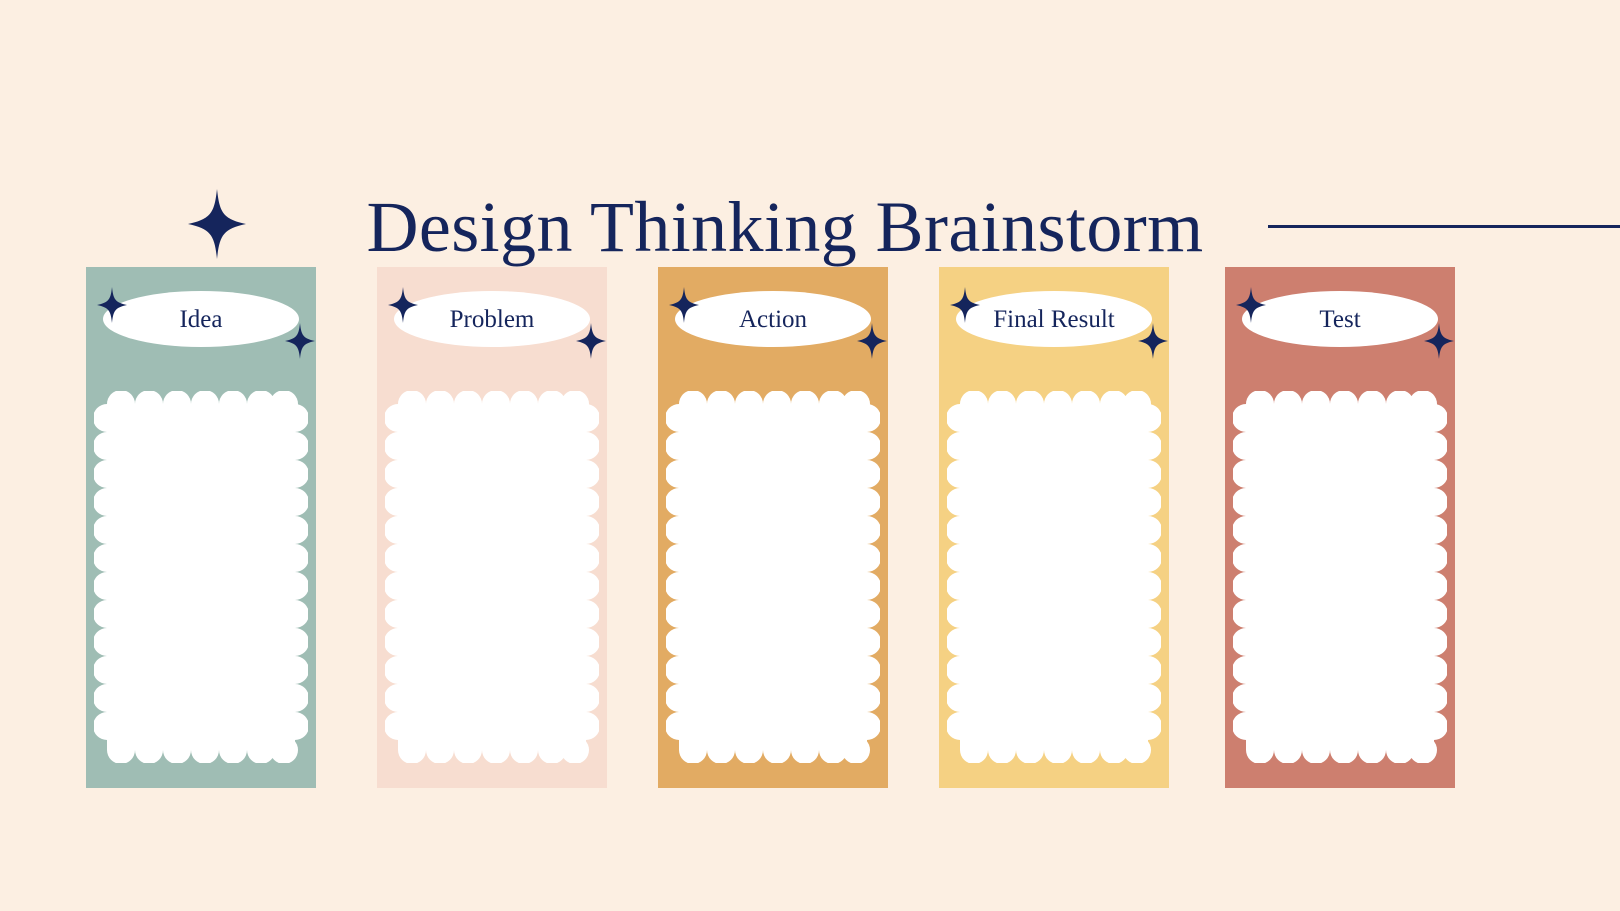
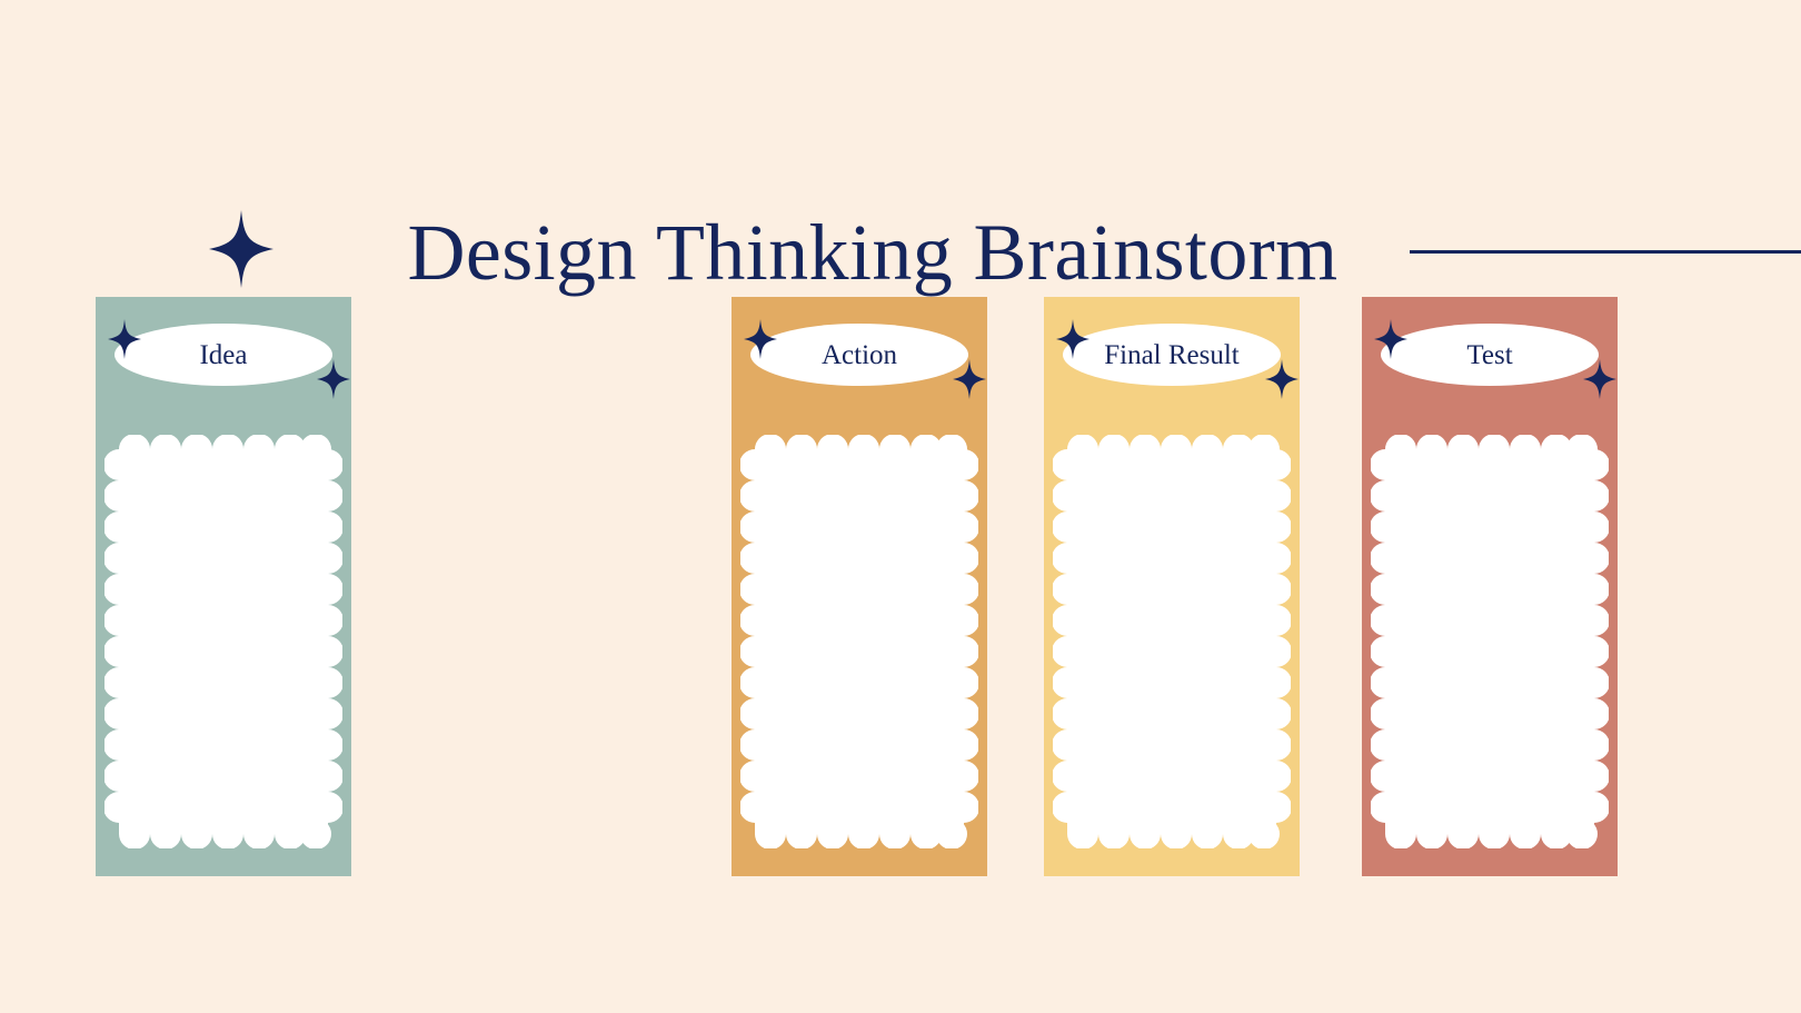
  Design Thinking Brainstorm
  Idea
- Problem
  Action
  Final Result
  Test
